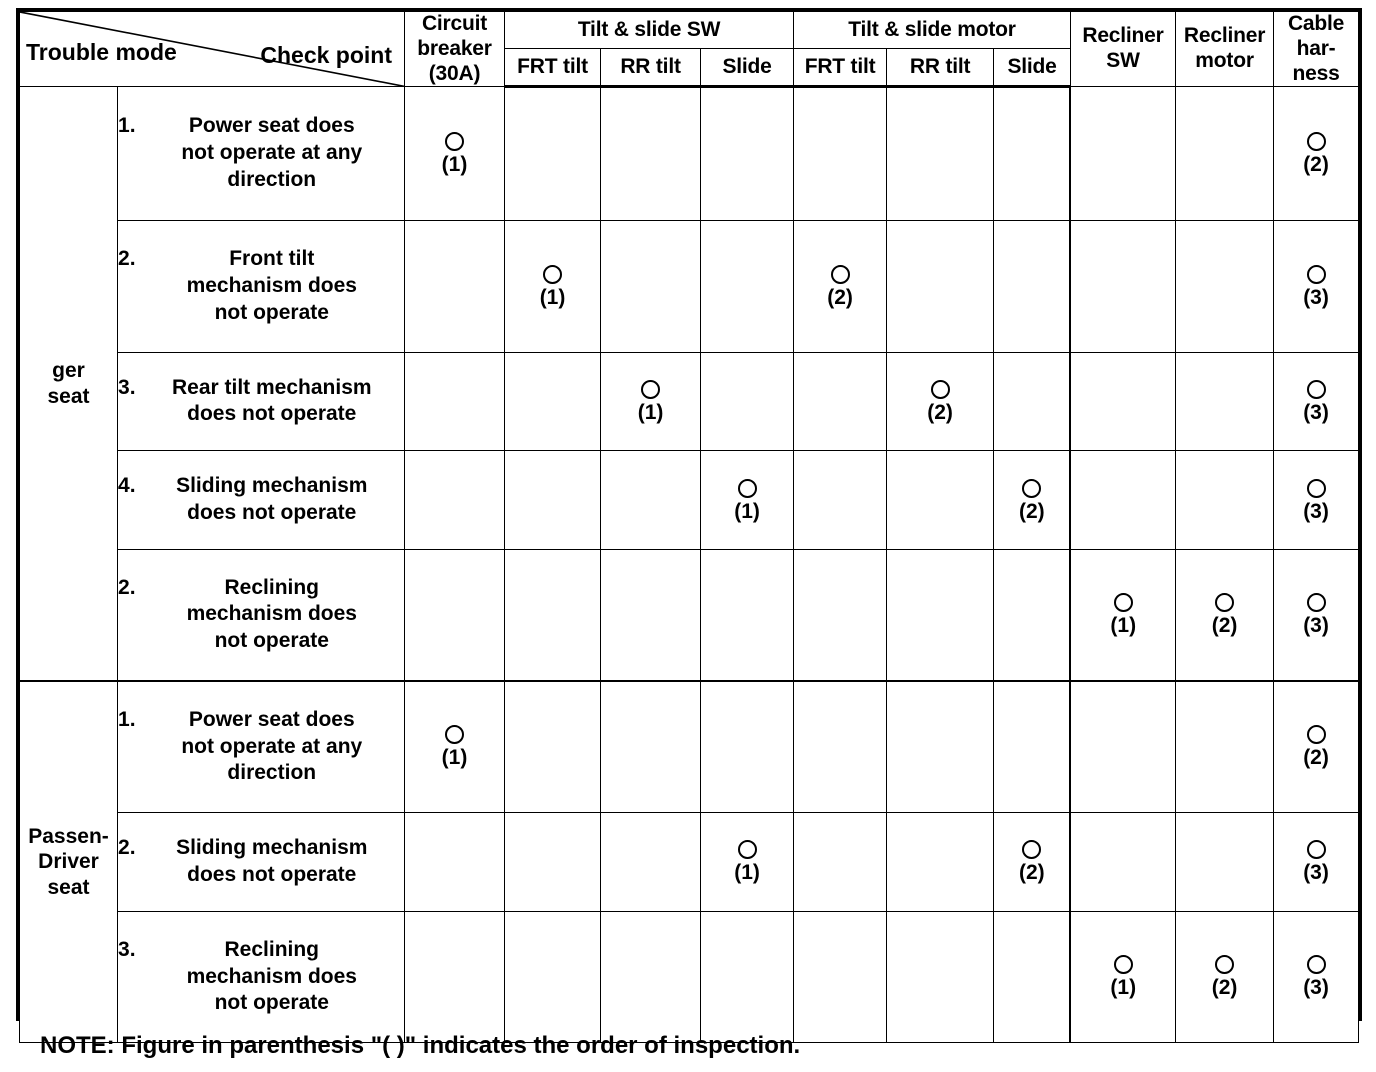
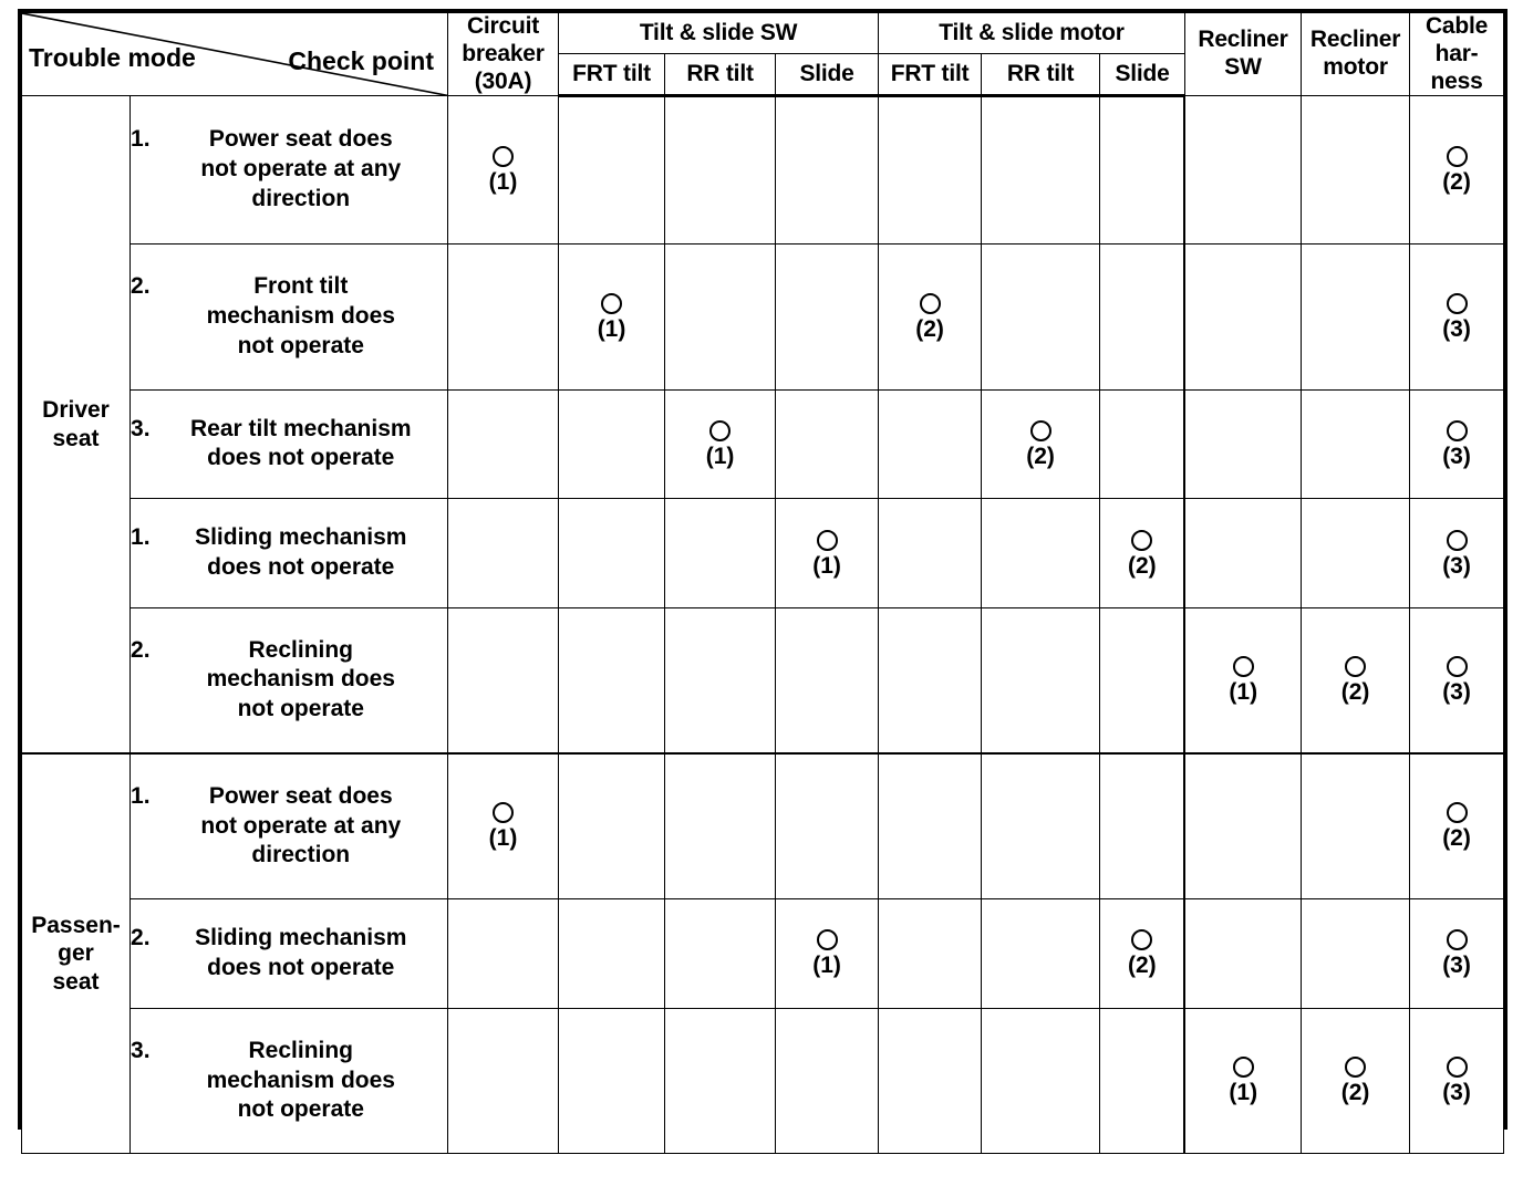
  Check point Trouble mode	Circuit breaker (30A)	Tilt & slide SW	Tilt & slide motor	Recliner SW	Recliner motor	Cable har- ness
  FRT tilt	RR tilt	Slide	FRT tilt	RR tilt	Slide
- gerseat	1. Power seat doesnot operate at anydirection	(1)									(2)
+ Driverseat	1. Power seat doesnot operate at anydirection	(1)									(2)
  2. Front tiltmechanism doesnot operate		(1)			(2)					(3)
  3. Rear tilt mechanismdoes not operate			(1)			(2)				(3)
- 4. Sliding mechanismdoes not operate				(1)			(2)			(3)
+ 1. Sliding mechanismdoes not operate				(1)			(2)			(3)
  2. Recliningmechanism doesnot operate								(1)	(2)	(3)
- Passen-Driverseat	1. Power seat doesnot operate at anydirection	(1)									(2)
+ Passen-gerseat	1. Power seat doesnot operate at anydirection	(1)									(2)
  2. Sliding mechanismdoes not operate				(1)			(2)			(3)
  3. Recliningmechanism doesnot operate								(1)	(2)	(3)
- NOTE: Figure in parenthesis "( )" indicates the order of inspection.
